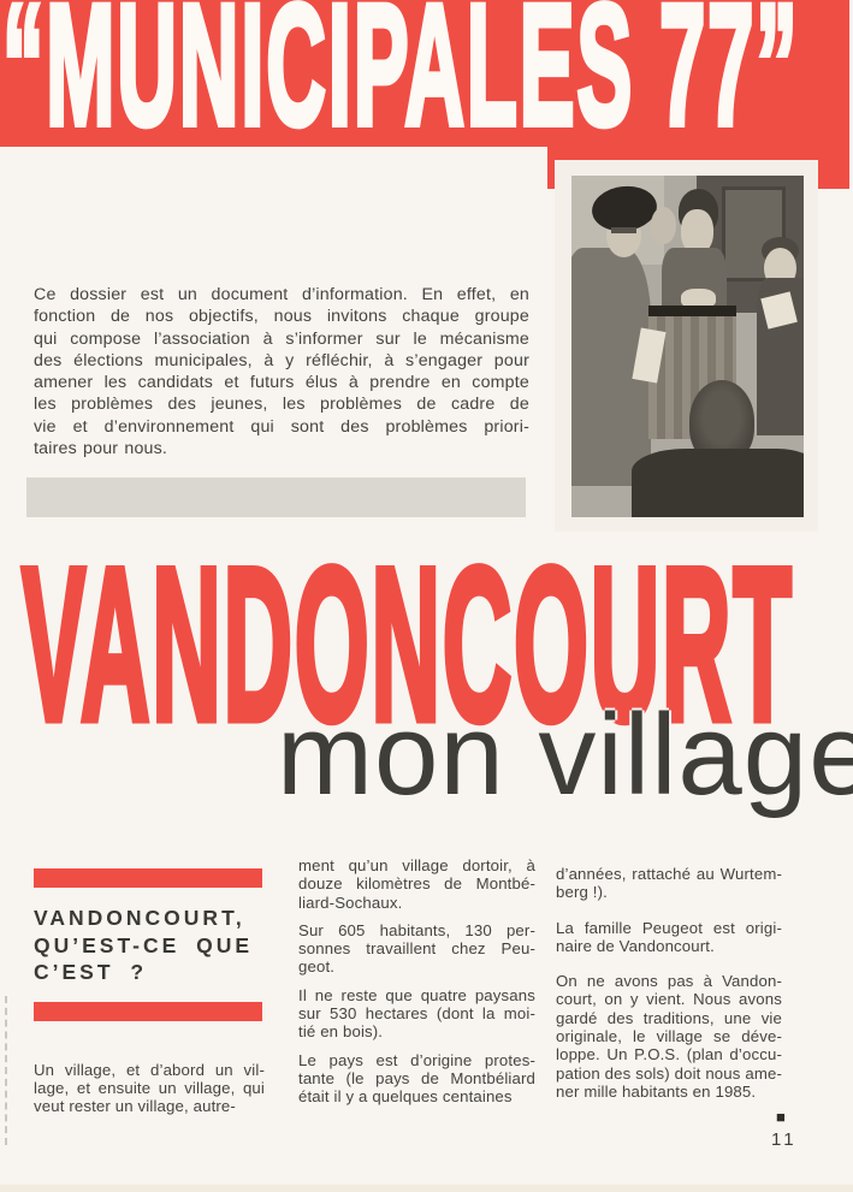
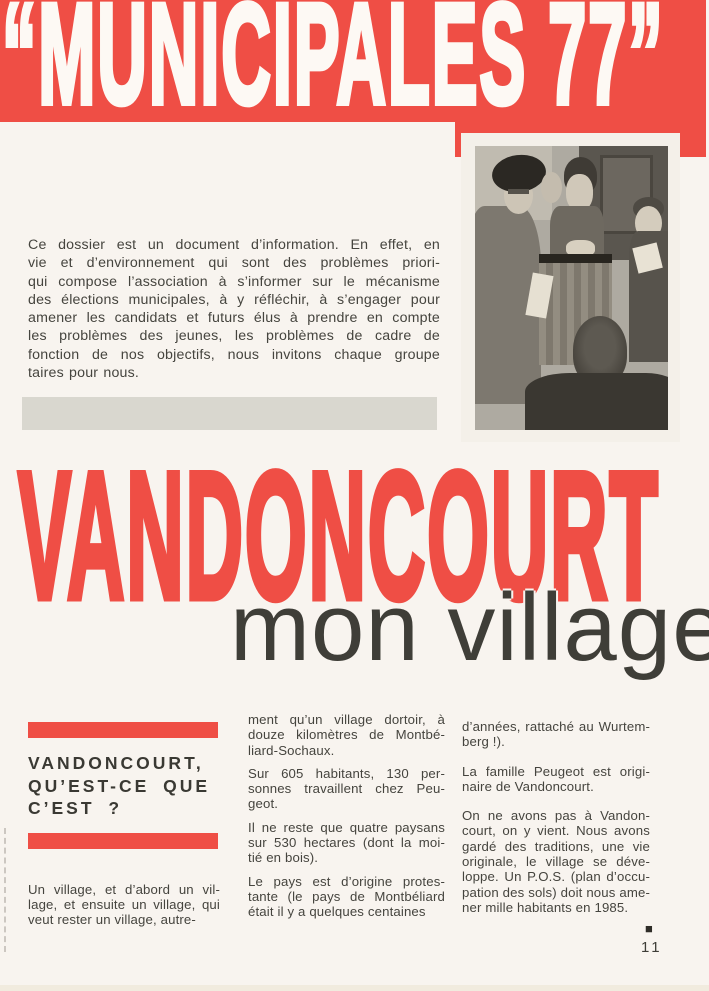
  “MUNICIPALES 77”
  Ce dossier est un document d’information. En effet, en
- fonction de nos objectifs, nous invitons chaque groupe
+ vie et d’environnement qui sont des problèmes priori-
  qui compose l’association à s’informer sur le mécanisme
  des élections municipales, à y réfléchir, à s’engager pour
  amener les candidats et futurs élus à prendre en compte
  les problèmes des jeunes, les problèmes de cadre de
- vie et d’environnement qui sont des problèmes priori-
+ fonction de nos objectifs, nous invitons chaque groupe
  taires pour nous.
  VANDONCOURT
  mon village
  VANDONCOURT,
  QU’EST-CE QUE
  C’EST ?
  Un village, et d’abord un vil-
  lage, et ensuite un village, qui
  veut rester un village, autre-
  ment qu’un village dortoir, à
  douze kilomètres de Montbé-
  liard-Sochaux.
  Sur 605 habitants, 130 per-
  sonnes travaillent chez Peu-
  geot.
  Il ne reste que quatre paysans
  sur 530 hectares (dont la moi-
  tié en bois).
  Le pays est d’origine protes-
  tante (le pays de Montbéliard
  était il y a quelques centaines
  d’années, rattaché au Wurtem-
  berg !).
  La famille Peugeot est origi-
  naire de Vandoncourt.
  On ne avons pas à Vandon-
  court, on y vient. Nous avons
  gardé des traditions, une vie
  originale, le village se déve-
  loppe. Un P.O.S. (plan d’occu-
  pation des sols) doit nous ame-
  ner mille habitants en 1985.
  ■
  11
